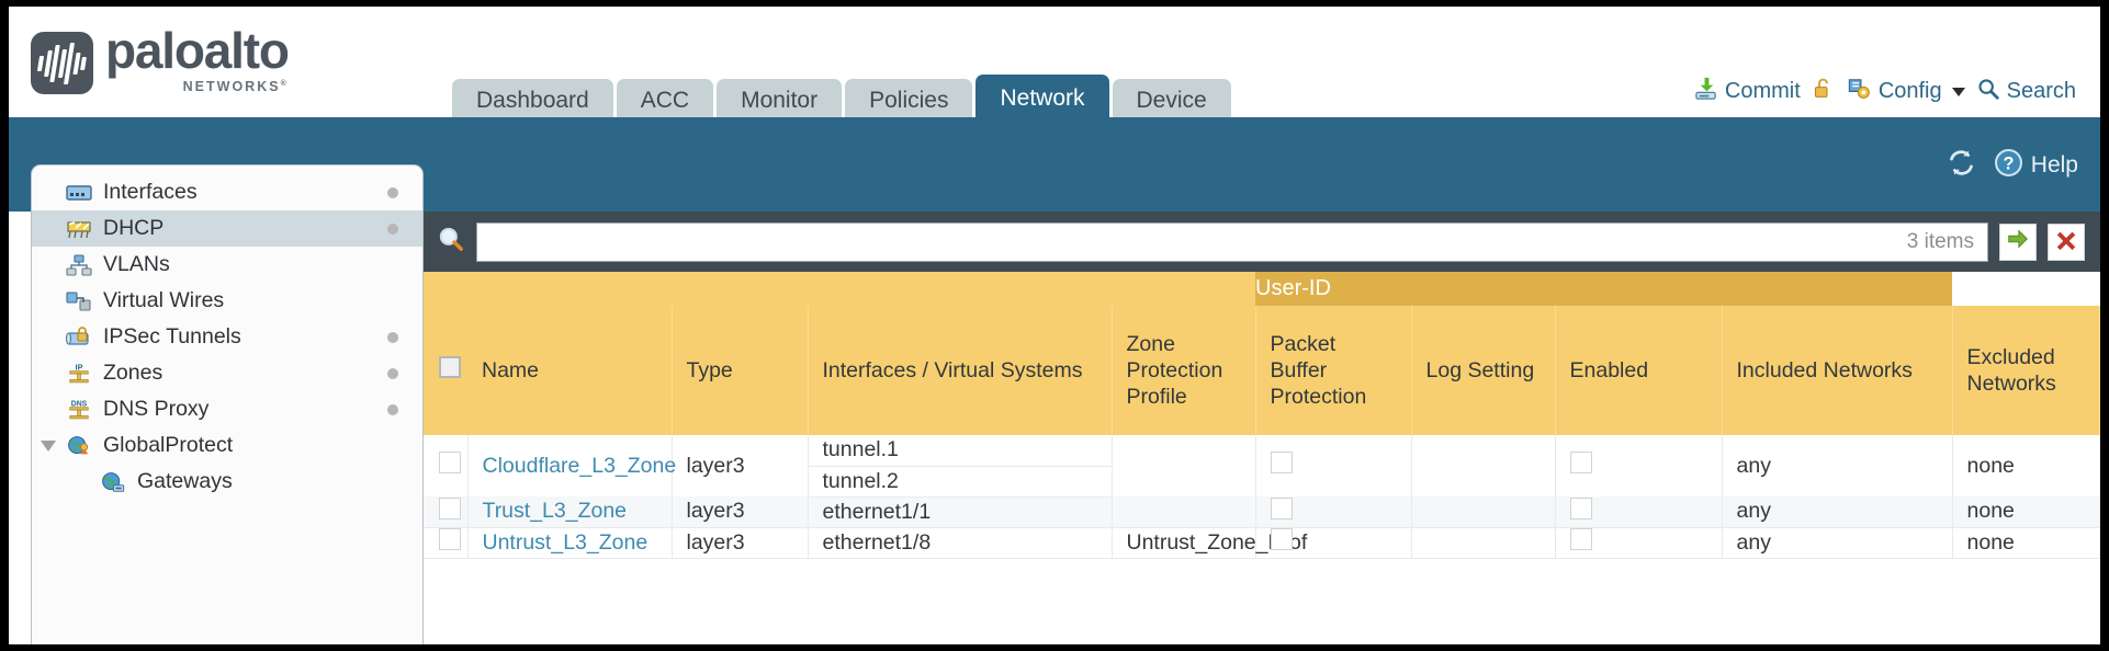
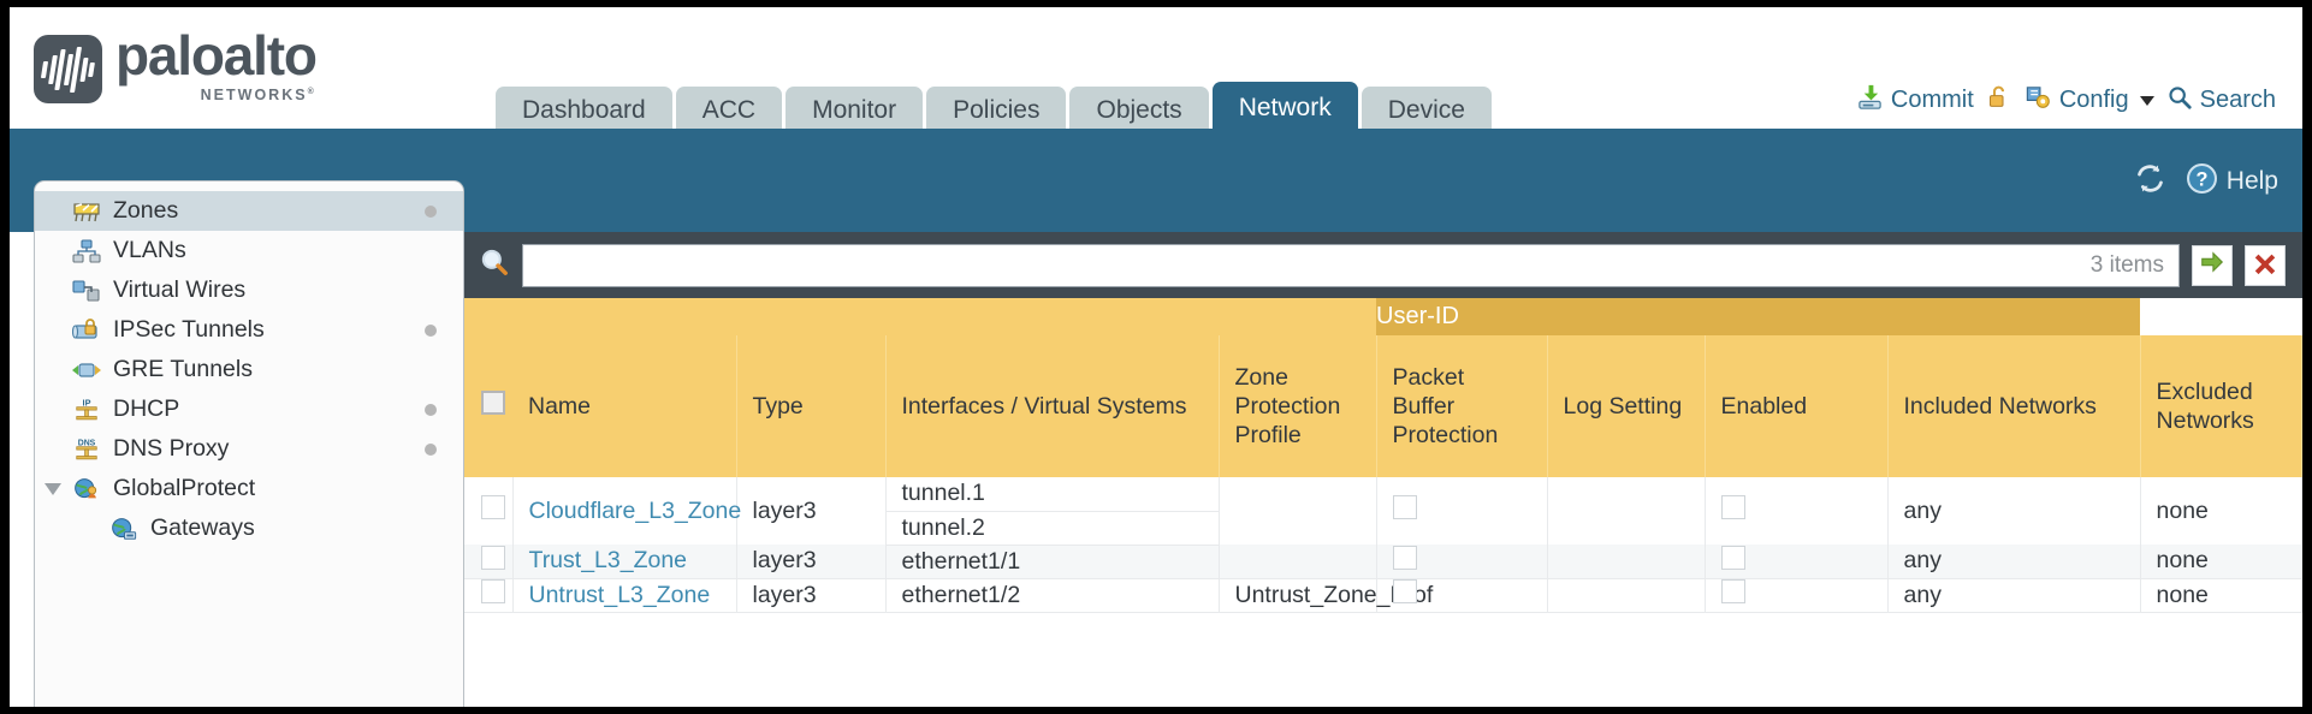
  paloalto
  NETWORKS
  Dashboard
  ACC
  Monitor
  Policies
+ Objects
  Network
  Device
  Commit
  Config
  Search
  ?
  Help
- Interfaces
- DHCP
+ Zones
  VLANs
  Virtual Wires
  IPSec Tunnels
+ GRE Tunnels
  IP
- Zones
+ DHCP
  DNS Proxy
  GlobalProtect
  Gateways
  3 items
  	User-ID
  	Name	Type	Interfaces / Virtual Systems	Zone Protection Profile	Packet Buffer Protection	Log Setting	Enabled	Included Networks	Excluded Networks
  	Cloudflare_L3_Zone	layer3	tunnel.1					any	none
  tunnel.2
  	Trust_L3_Zone	layer3	ethernet1/1					any	none
- 	Untrust_L3_Zone	layer3	ethernet1/8	Untrust_Zone_of				any	none
+ 	Untrust_L3_Zone	layer3	ethernet1/2	Untrust_Zone_of				any	none
